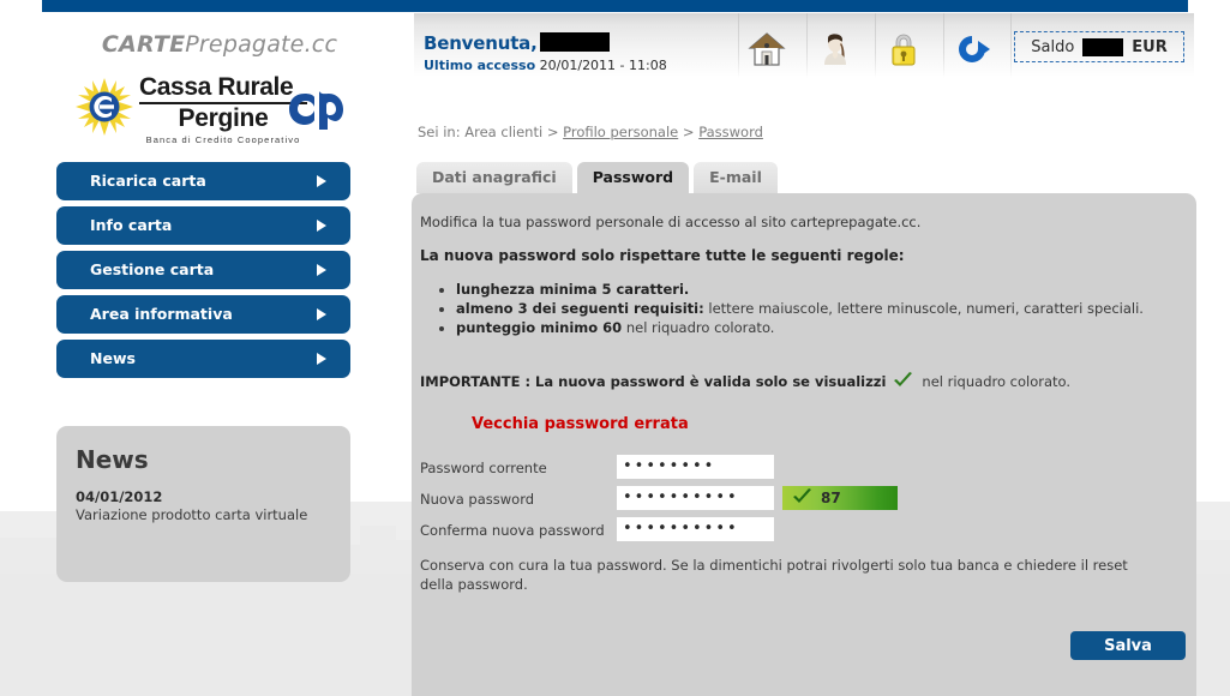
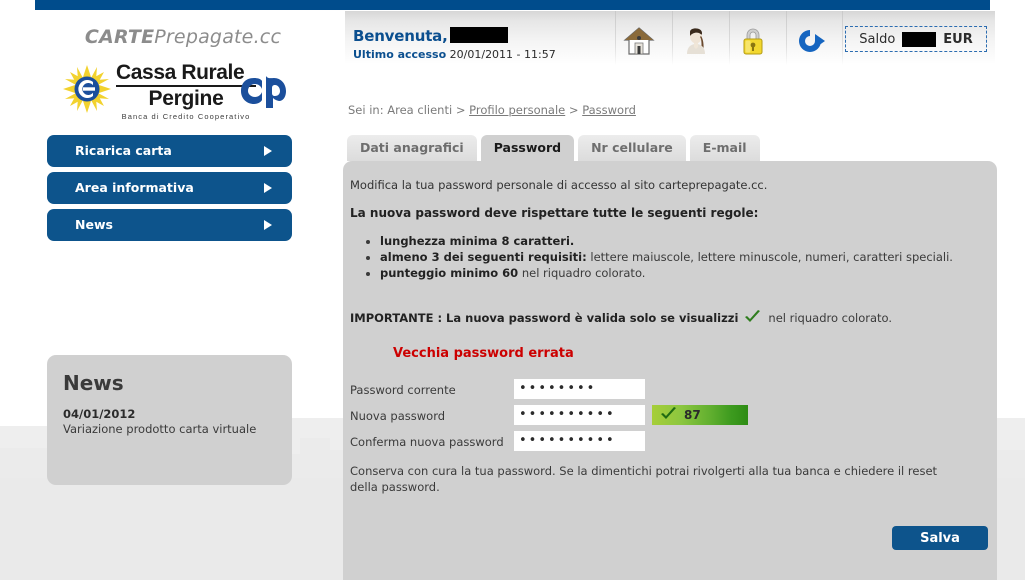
  CARTEPrepagate.cc
  Cassa Rurale
  Pergine
  Banca di Credito Cooperativo
  Ricarica carta
- Info carta
- Gestione carta
  Area informativa
  News
  News
  04/01/2012
  Variazione prodotto carta virtuale
  Benvenuta,
- Ultimo accesso 20/01/2011 - 11:08
+ Ultimo accesso 20/01/2011 - 11:57
  Saldo
  EUR
  Sei in: Area clienti > Profilo personale > Password
  Dati anagrafici
  Password
+ Nr cellulare
  E-mail
  Modifica la tua password personale di accesso al sito carteprepagate.cc.
- La nuova password solo rispettare tutte le seguenti regole:
+ La nuova password deve rispettare tutte le seguenti regole:
- lunghezza minima 5 caratteri.
+ lunghezza minima 8 caratteri.
  almeno 3 dei seguenti requisiti: lettere maiuscole, lettere minuscole, numeri, caratteri speciali.
  punteggio minimo 60 nel riquadro colorato.
  IMPORTANTE : La nuova password è valida solo se visualizzi
  nel riquadro colorato.
  Vecchia password errata
  Password corrente
  ••••••••
  Nuova password
  ••••••••••
  87
  Conferma nuova password
  ••••••••••
- Conserva con cura la tua password. Se la dimentichi potrai rivolgerti solo tua banca e chiedere il reset della password.
+ Conserva con cura la tua password. Se la dimentichi potrai rivolgerti alla tua banca e chiedere il reset della password.
  Salva
